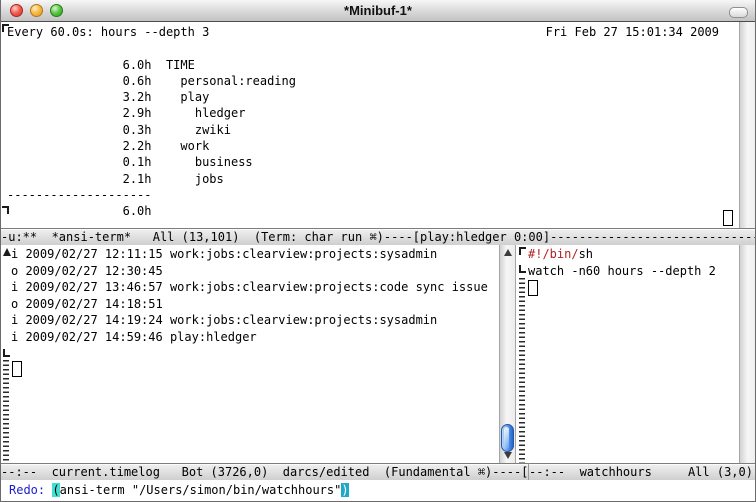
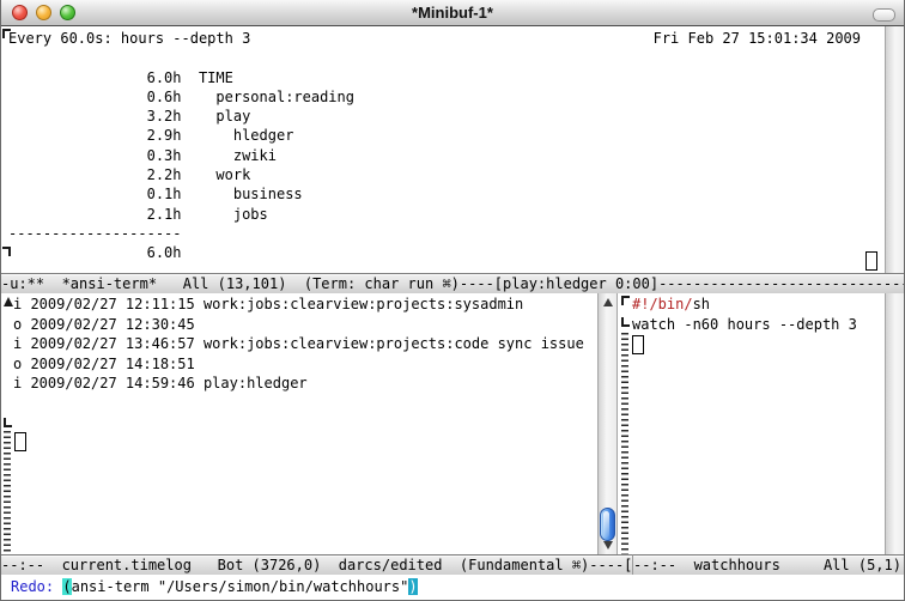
  *Minibuf-1*
  Every 60.0s: hours --depth 3
  Fri Feb 27 15:01:34 2009
  6.0h TIME
  0.6h personal:reading
  3.2h play
  2.9h hledger
  0.3h zwiki
  2.2h work
  0.1h business
  2.1h jobs
  --------------------
  6.0h
  -u:** *ansi-term* All (13,101) (Term: char run ⌘)----[play:hledger 0:00]----------------------------
  i 2009/02/27 12:11:15 work:jobs:clearview:projects:sysadmin
  o 2009/02/27 12:30:45
  i 2009/02/27 13:46:57 work:jobs:clearview:projects:code sync issue
  o 2009/02/27 14:18:51
- i 2009/02/27 14:19:24 work:jobs:clearview:projects:sysadmin
  i 2009/02/27 14:59:46 play:hledger
  #!/bin/sh
- watch -n60 hours --depth 2
+ watch -n60 hours --depth 3
  --:-- current.timelog Bot (3726,0) darcs/edited (Fundamental ⌘)----[
- --:-- watchhours All (3,0)
+ --:-- watchhours All (5,1)
  Redo: (ansi-term "/Users/simon/bin/watchhours")
